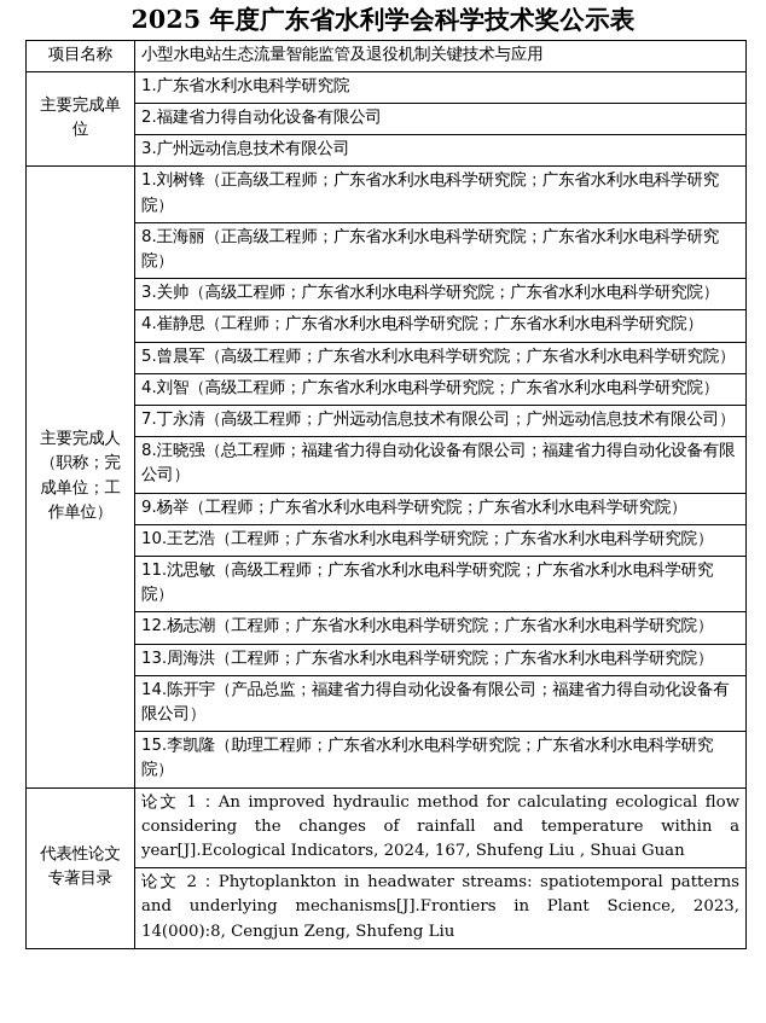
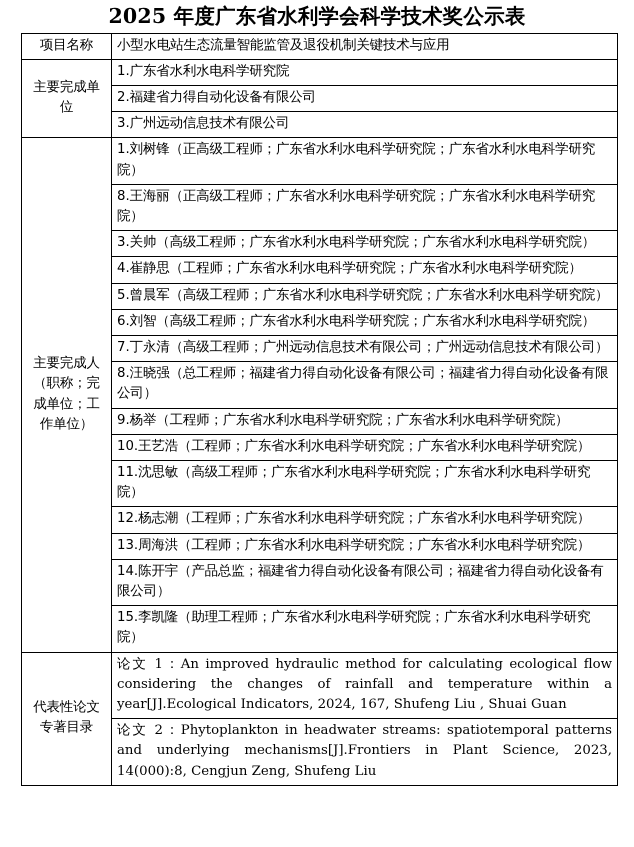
  2025 年度广东省水利学会科学技术奖公示表
  项目名称	小型水电站生态流量智能监管及退役机制关键技术与应用
  主要完成单位	1.广东省水利水电科学研究院
  2.福建省力得自动化设备有限公司
  3.广州远动信息技术有限公司
  主要完成人（职称；完成单位；工作单位）	1.刘树锋（正高级工程师；广东省水利水电科学研究院；广东省水利水电科学研究院）
  8.王海丽（正高级工程师；广东省水利水电科学研究院；广东省水利水电科学研究院）
  3.关帅（高级工程师；广东省水利水电科学研究院；广东省水利水电科学研究院）
  4.崔静思（工程师；广东省水利水电科学研究院；广东省水利水电科学研究院）
  5.曾晨军（高级工程师；广东省水利水电科学研究院；广东省水利水电科学研究院）
- 4.刘智（高级工程师；广东省水利水电科学研究院；广东省水利水电科学研究院）
+ 6.刘智（高级工程师；广东省水利水电科学研究院；广东省水利水电科学研究院）
  7.丁永清（高级工程师；广州远动信息技术有限公司；广州远动信息技术有限公司）
  8.汪晓强（总工程师；福建省力得自动化设备有限公司；福建省力得自动化设备有限公司）
  9.杨举（工程师；广东省水利水电科学研究院；广东省水利水电科学研究院）
  10.王艺浩（工程师；广东省水利水电科学研究院；广东省水利水电科学研究院）
  11.沈思敏（高级工程师；广东省水利水电科学研究院；广东省水利水电科学研究院）
  12.杨志潮（工程师；广东省水利水电科学研究院；广东省水利水电科学研究院）
  13.周海洪（工程师；广东省水利水电科学研究院；广东省水利水电科学研究院）
  14.陈开宇（产品总监；福建省力得自动化设备有限公司；福建省力得自动化设备有限公司）
  15.李凯隆（助理工程师；广东省水利水电科学研究院；广东省水利水电科学研究院）
  代表性论文专著目录	论文 1：An improved hydraulic method for calculating ecological flow considering the changes of rainfall and temperature within a year[J].Ecological Indicators, 2024, 167, Shufeng Liu , Shuai Guan
  论文 2：Phytoplankton in headwater streams: spatiotemporal patterns and underlying mechanisms[J].Frontiers in Plant Science, 2023, 14(000):8, Cengjun Zeng, Shufeng Liu
